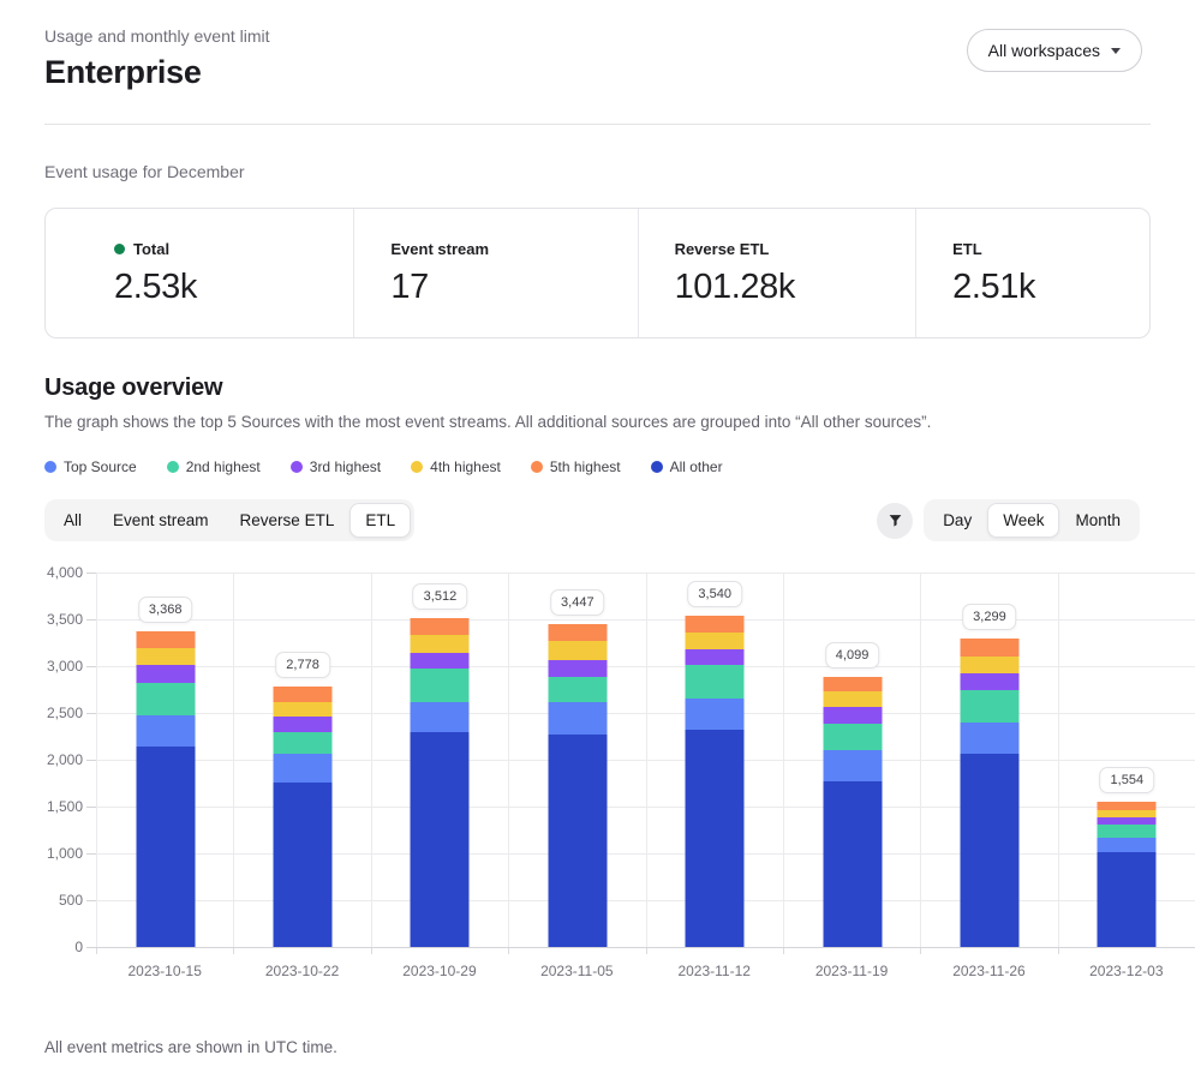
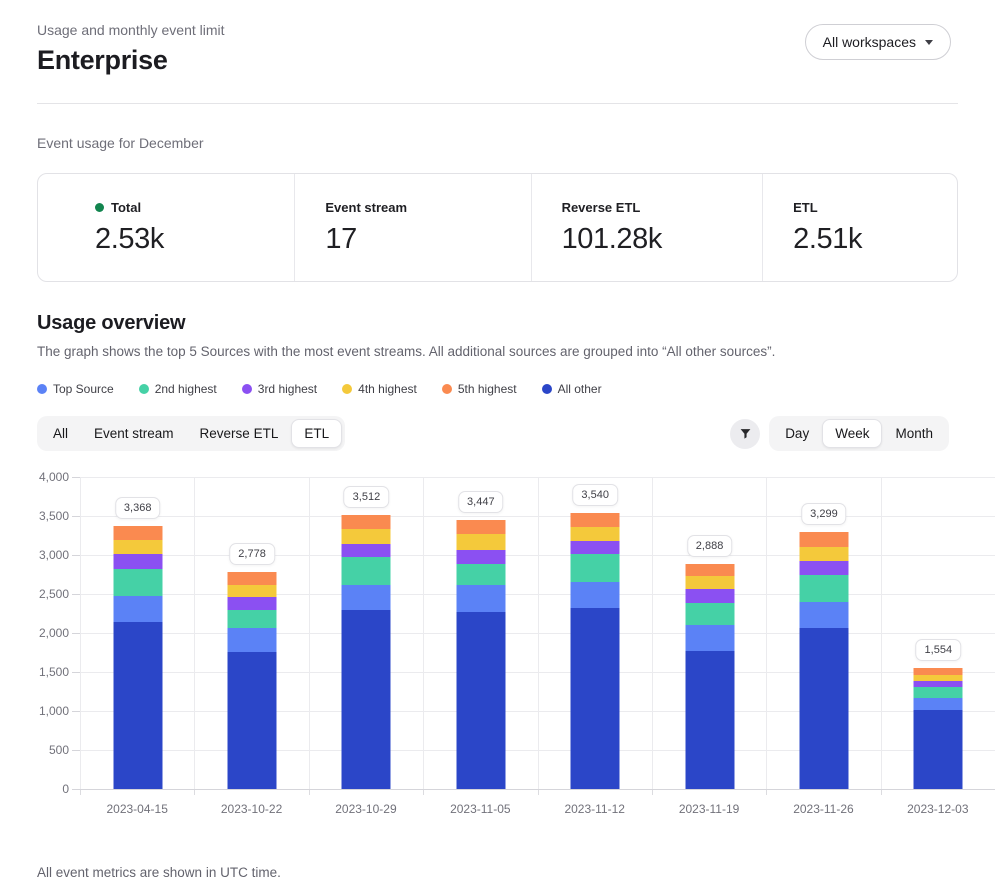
  Usage and monthly event limit
  Enterprise
  All workspaces
  Event usage for December
  Total
  2.53k
  Event stream
  17
  Reverse ETL
  101.28k
  ETL
  2.51k
  Usage overview
  The graph shows the top 5 Sources with the most event streams. All additional sources are grouped into “All other sources”.
  Top Source
  2nd highest
  3rd highest
  4th highest
  5th highest
  All other
  All
  Event stream
  Reverse ETL
  ETL
  Day
  Week
  Month
  4,000
  3,500
  3,000
  2,500
  2,000
  1,500
  1,000
  500
  0
  3,368
  2,778
  3,512
  3,447
  3,540
- 4,099
+ 2,888
  3,299
  1,554
- 2023-10-15
+ 2023-04-15
  2023-10-22
  2023-10-29
  2023-11-05
  2023-11-12
  2023-11-19
  2023-11-26
  2023-12-03
  All event metrics are shown in UTC time.
